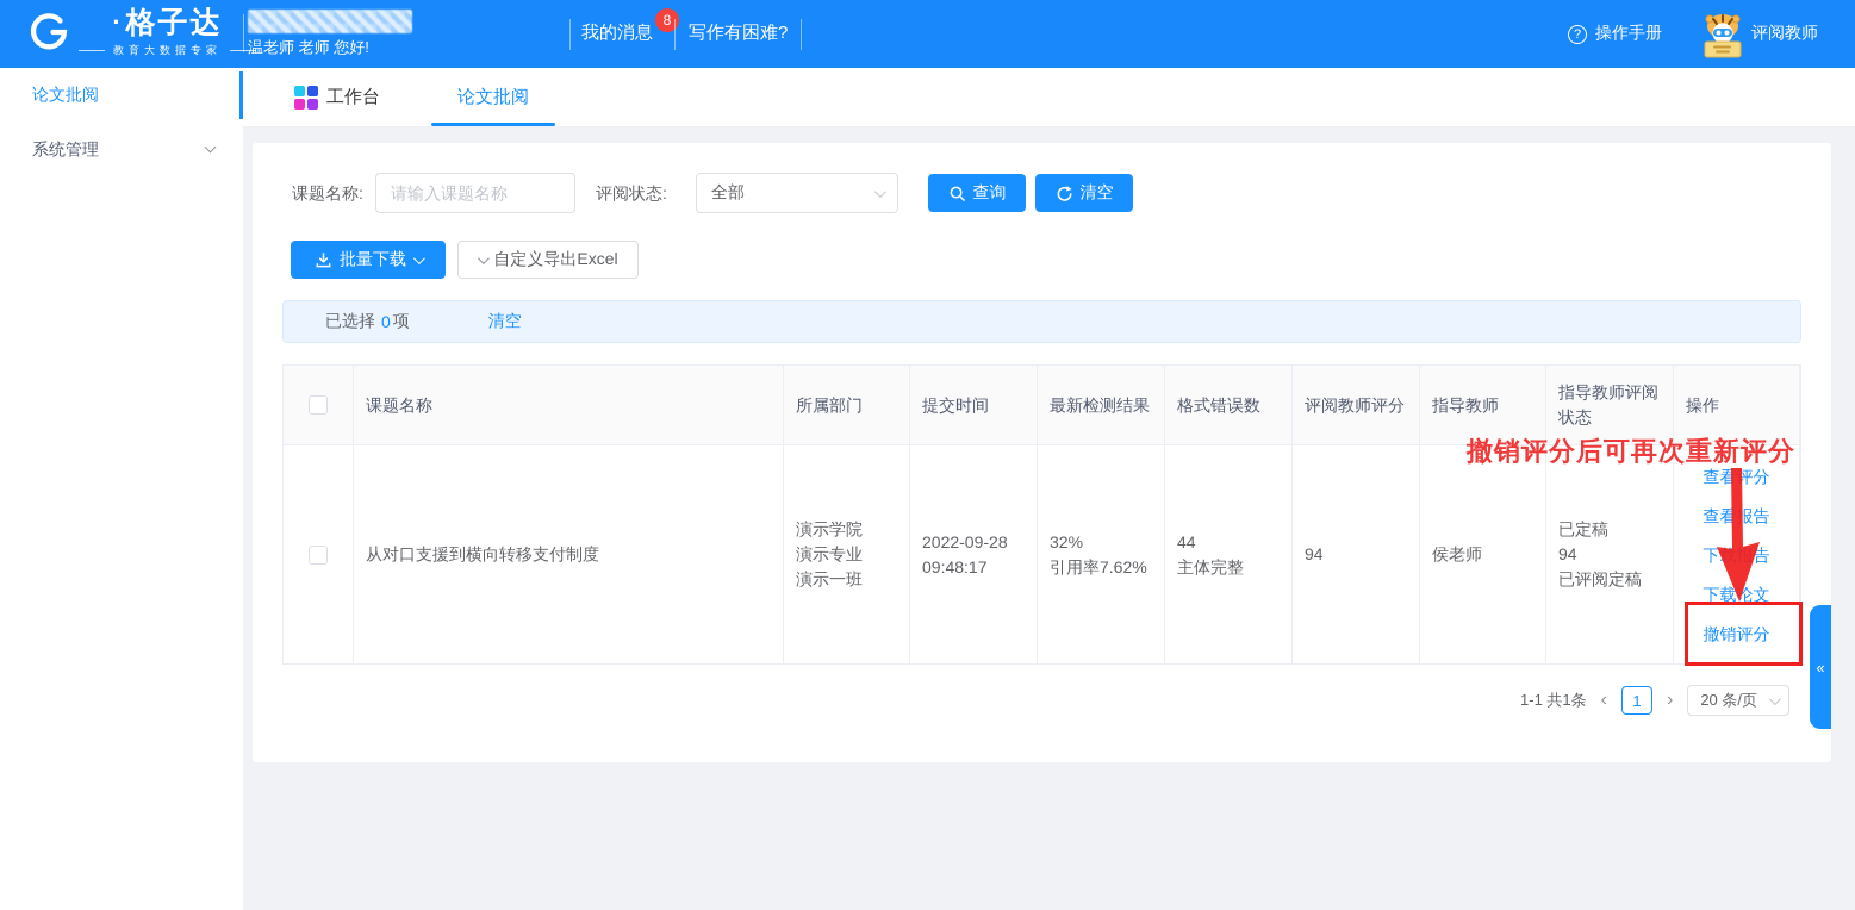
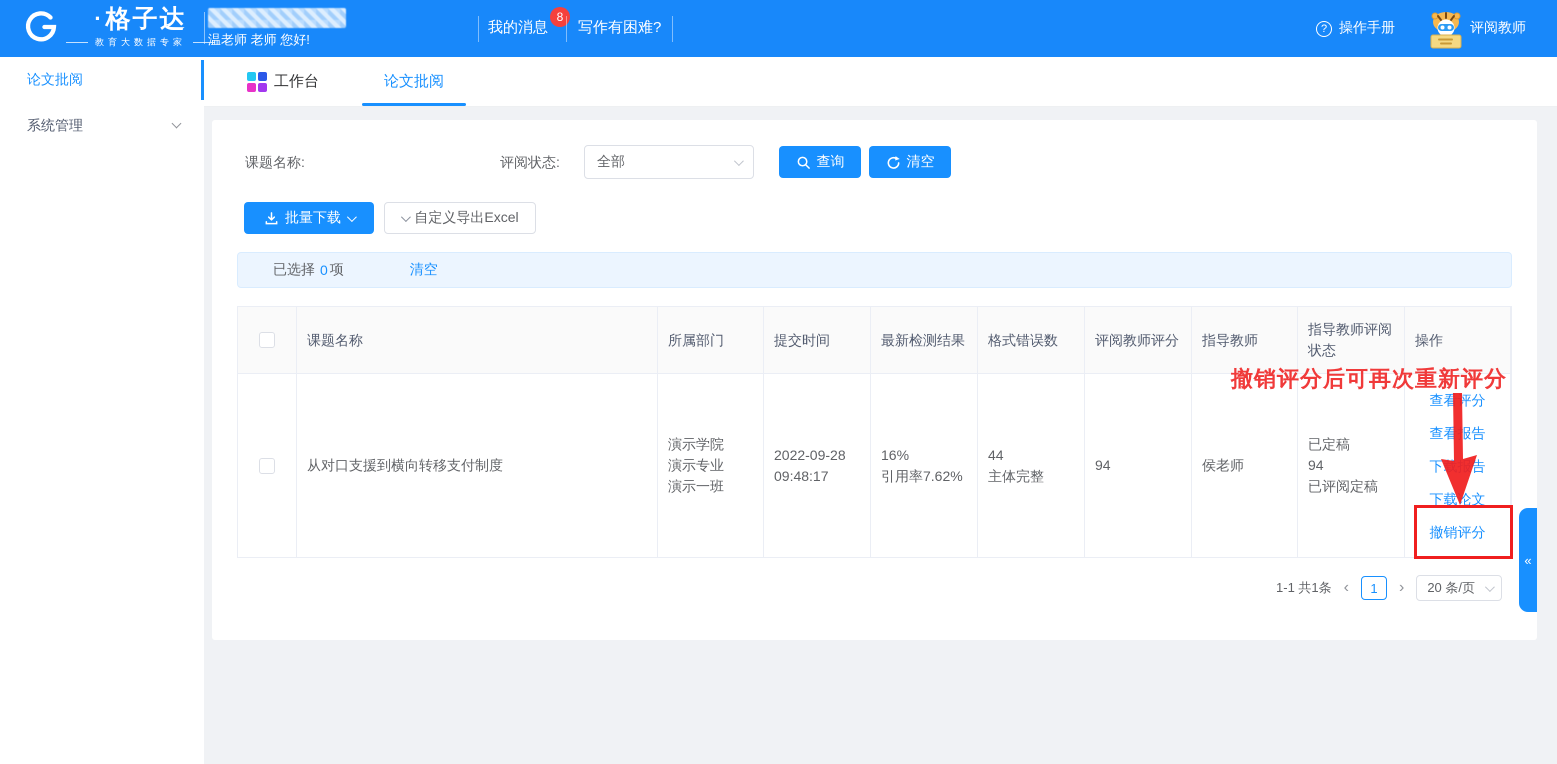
  ·
  格子达
  教育大数据专家
  温老师 老师 您好!
  我的消息
  8
  写作有困难?
  ?
  操作手册
  评阅教师
  论文批阅
  系统管理
  工作台
  论文批阅
  课题名称:
- 请输入课题名称
  评阅状态:
  全部
  查询
  清空
  批量下载
  自定义导出Excel
  已选择
  0
  项
  清空
  课题名称
  所属部门
  提交时间
  最新检测结果
  格式错误数
  评阅教师评分
  指导教师
  指导教师评阅状态
  操作
  从对口支援到横向转移支付制度
  演示学院
  演示专业
  演示一班
  2022-09-28
  09:48:17
- 32%
+ 16%
  引用率7.62%
  44
  主体完整
  94
  侯老师
  已定稿
  94
  已评阅定稿
  查看评分
  查看报告
  下载论文
  撤销评分
  1-1 共1条
  ‹
  1
  ›
  20 条/页
  撤销评分后可再次重新评分
  «
